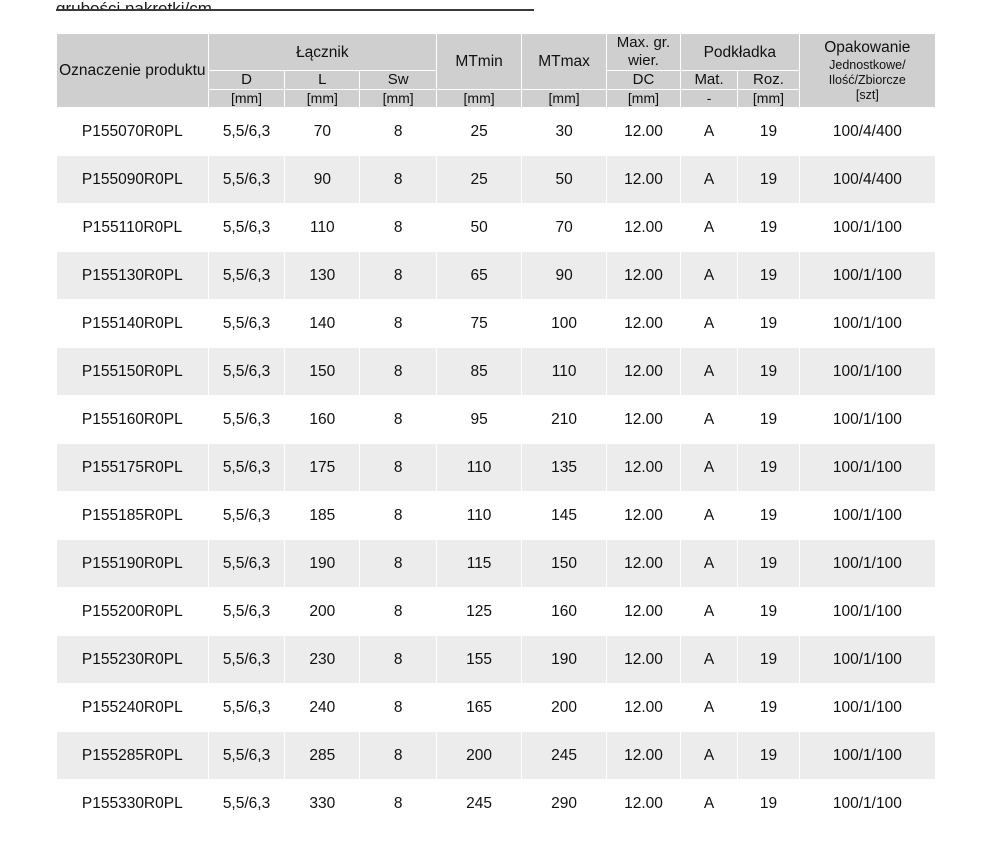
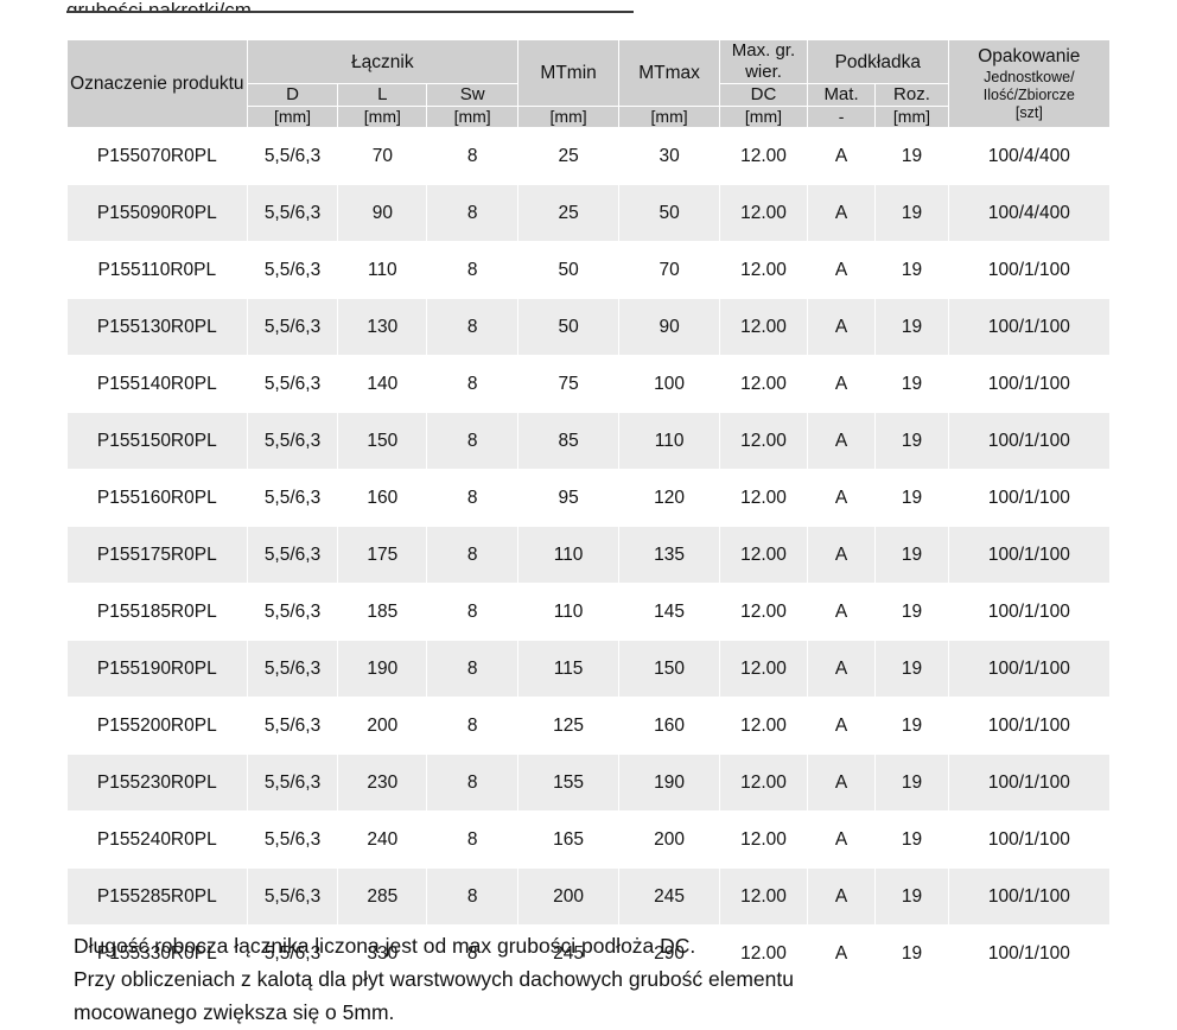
  Oznaczenie produktu	Łącznik	MTmin	MTmax	Max. gr. wier.	Podkładka	Opakowanie Jednostkowe/ Ilość/Zbiorcze [szt]
  D	L	Sw	DC	Mat.	Roz.
  [mm]	[mm]	[mm]	[mm]	[mm]	[mm]	-	[mm]
  P155070R0PL	5,5/6,3	70	8	25	30	12.00	A	19	100/4/400
  P155090R0PL	5,5/6,3	90	8	25	50	12.00	A	19	100/4/400
  P155110R0PL	5,5/6,3	110	8	50	70	12.00	A	19	100/1/100
- P155130R0PL	5,5/6,3	130	8	65	90	12.00	A	19	100/1/100
+ P155130R0PL	5,5/6,3	130	8	50	90	12.00	A	19	100/1/100
  P155140R0PL	5,5/6,3	140	8	75	100	12.00	A	19	100/1/100
  P155150R0PL	5,5/6,3	150	8	85	110	12.00	A	19	100/1/100
- P155160R0PL	5,5/6,3	160	8	95	210	12.00	A	19	100/1/100
+ P155160R0PL	5,5/6,3	160	8	95	120	12.00	A	19	100/1/100
  P155175R0PL	5,5/6,3	175	8	110	135	12.00	A	19	100/1/100
  P155185R0PL	5,5/6,3	185	8	110	145	12.00	A	19	100/1/100
  P155190R0PL	5,5/6,3	190	8	115	150	12.00	A	19	100/1/100
  P155200R0PL	5,5/6,3	200	8	125	160	12.00	A	19	100/1/100
  P155230R0PL	5,5/6,3	230	8	155	190	12.00	A	19	100/1/100
  P155240R0PL	5,5/6,3	240	8	165	200	12.00	A	19	100/1/100
  P155285R0PL	5,5/6,3	285	8	200	245	12.00	A	19	100/1/100
  P155330R0PL	5,5/6,3	330	8	245	290	12.00	A	19	100/1/100
+ Długość robocza łącznika liczona jest od max grubości podłoża DC.
+ Przy obliczeniach z kalotą dla płyt warstwowych dachowych grubość elementu
+ mocowanego zwiększa się o 5mm.
